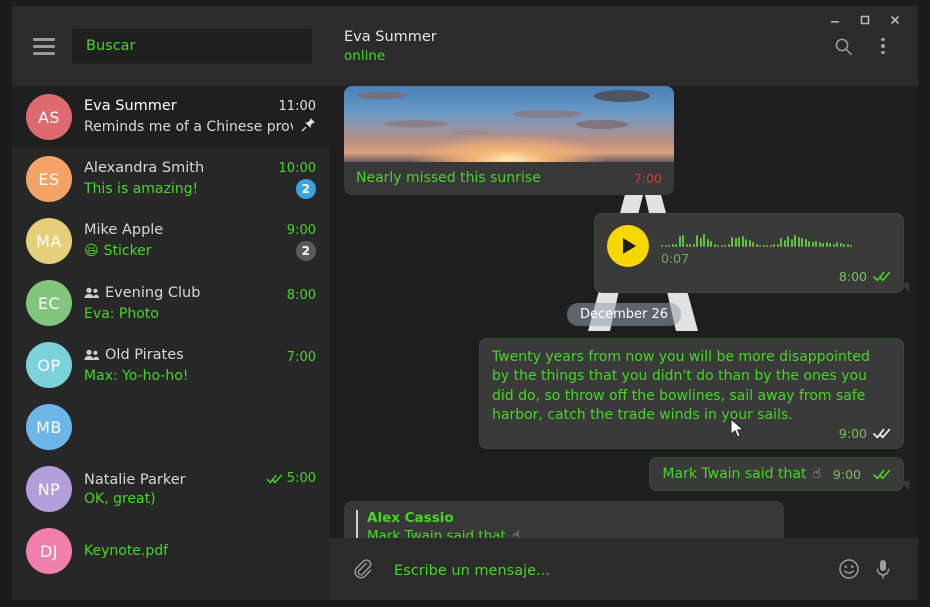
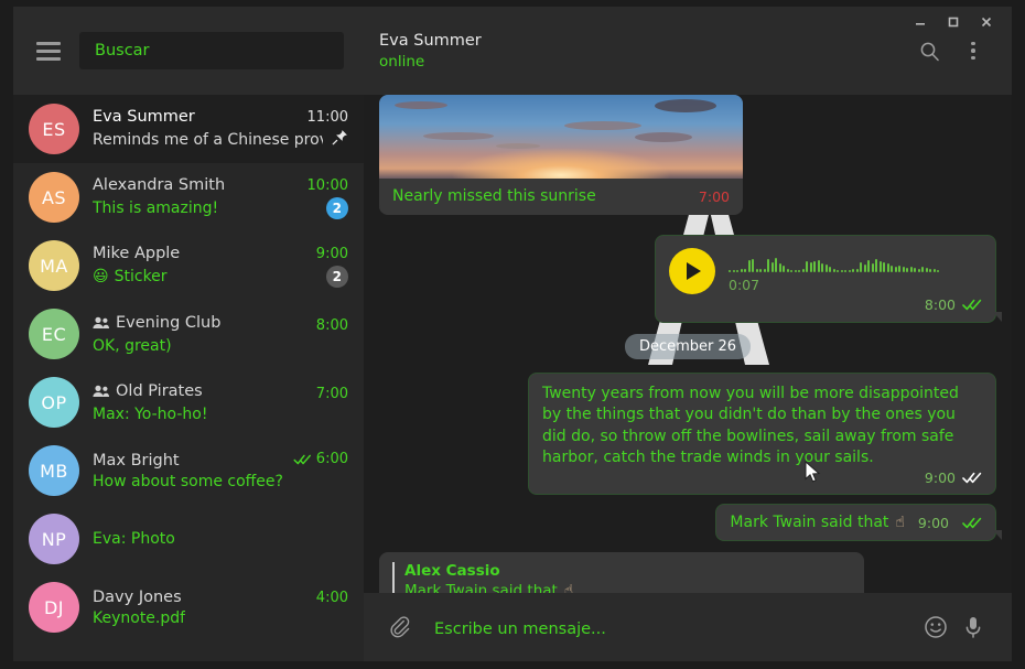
  Buscar
- AS
+ ES
  Eva Summer
  11:00
  Reminds me of a Chinese pro
- ES
+ AS
  Alexandra Smith
  10:00
  This is amazing!
  2
  MA
  Mike Apple
  9:00
  😃
  Sticker
  2
  EC
  Evening Club
  8:00
- Eva: Photo
+ OK, great)
  OP
  Old Pirates
  7:00
  Max: Yo-ho-ho!
  MB
+ Max Bright
+ 6:00
+ How about some coffee?
  NP
- Natalie Parker
- 5:00
- OK, great)
+ Eva: Photo
  DJ
+ Davy Jones
+ 4:00
  Keynote.pdf
  Eva Summer
  online
  Nearly missed this sunrise
  7:00
  0:07
  8:00
  December 26
  Twenty years from now you will be more disappointed by the things that you didn't do than by the ones you did do, so throw off the bowlines, sail away from safe harbor, catch the trade winds in your sails.
  9:00
  Mark Twain said that
  ☝
  9:00
  Alex Cassio
  Mark Twain said that
  ☝
  Escribe un mensaje...
